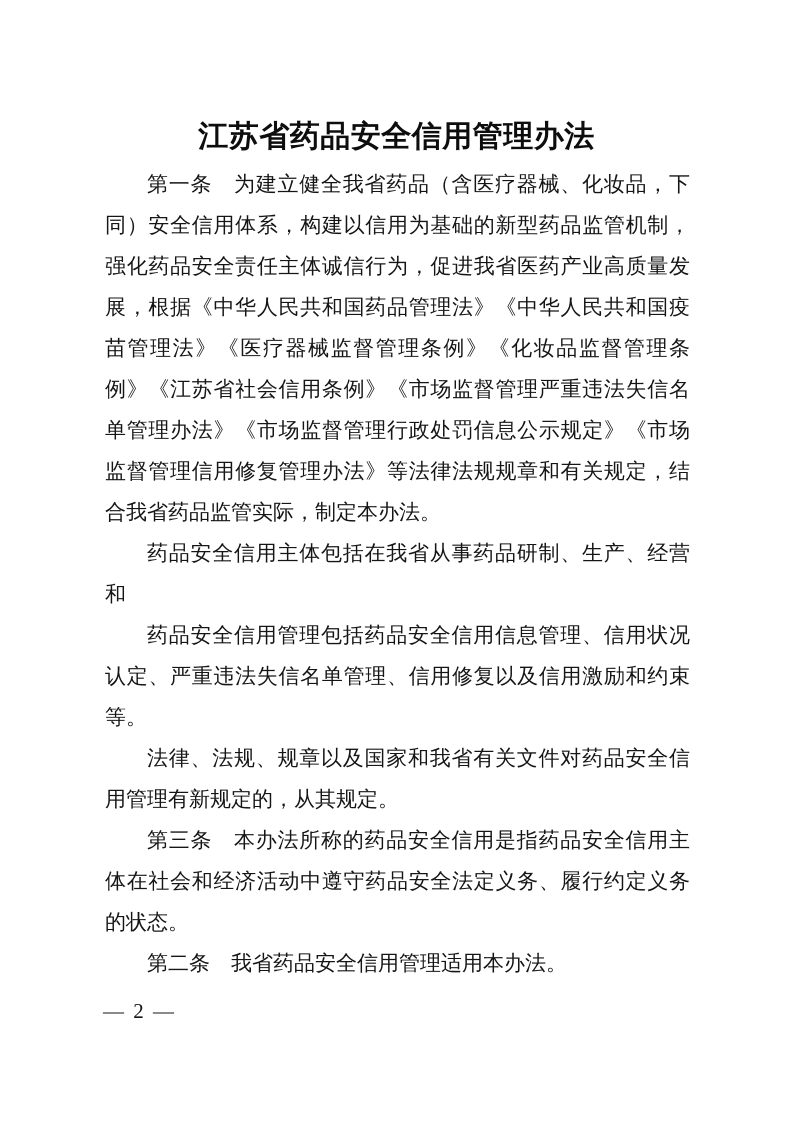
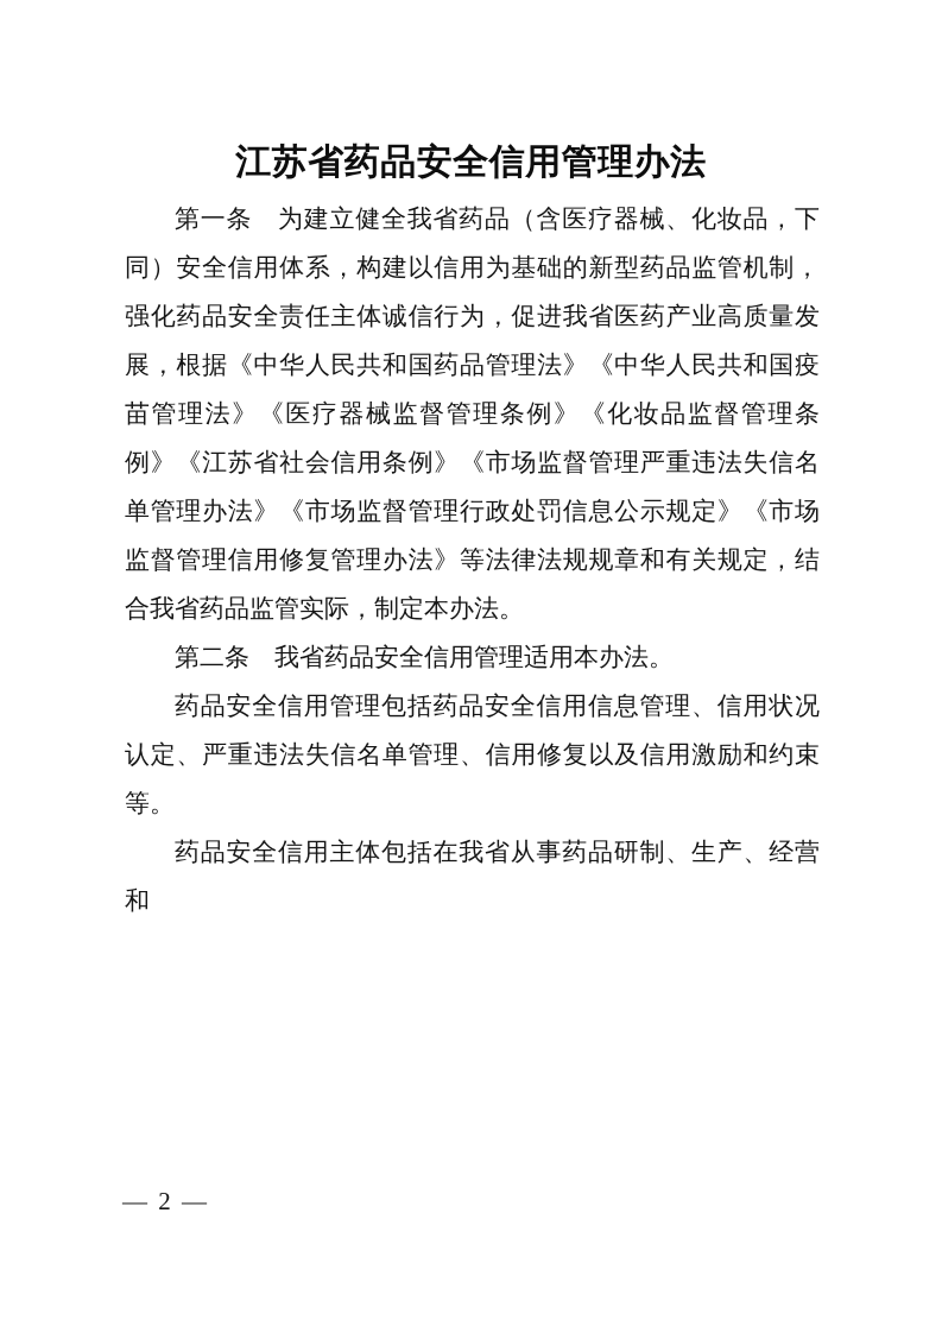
  江苏省药品安全信用管理办法
  第一条 为建立健全我省药品（含医疗器械、化妆品，下同）安全信用体系，构建以信用为基础的新型药品监管机制，强化药品安全责任主体诚信行为，促进我省医药产业高质量发展，根据《中华人民共和国药品管理法》《中华人民共和国疫苗管理法》《医疗器械监督管理条例》《化妆品监督管理条例》《江苏省社会信用条例》《市场监督管理严重违法失信名单管理办法》《市场监督管理行政处罚信息公示规定》《市场监督管理信用修复管理办法》等法律法规规章和有关规定，结合我省药品监管实际，制定本办法。
- 药品安全信用主体包括在我省从事药品研制、生产、经营和
+ 第二条 我省药品安全信用管理适用本办法。
  药品安全信用管理包括药品安全信用信息管理、信用状况认定、严重违法失信名单管理、信用修复以及信用激励和约束等。
- 法律、法规、规章以及国家和我省有关文件对药品安全信用管理有新规定的，从其规定。
- 第三条 本办法所称的药品安全信用是指药品安全信用主体在社会和经济活动中遵守药品安全法定义务、履行约定义务的状态。
- 第二条 我省药品安全信用管理适用本办法。
+ 药品安全信用主体包括在我省从事药品研制、生产、经营和
  — 2 —
